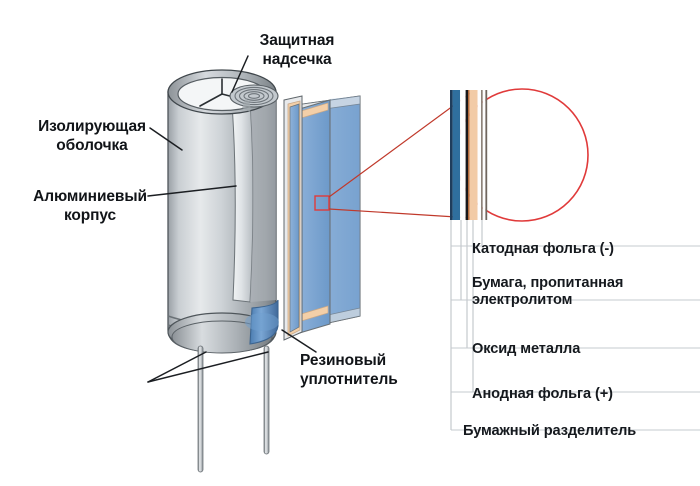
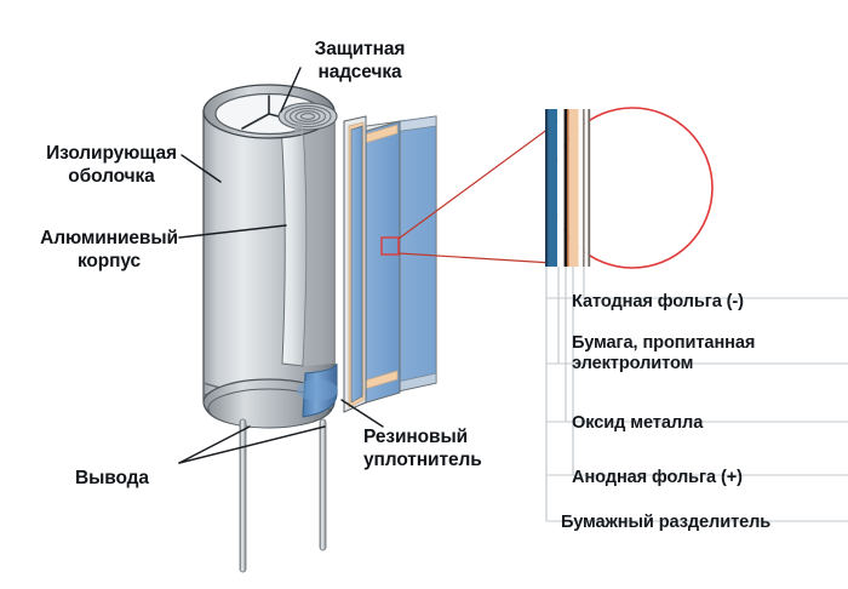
  Защитная
  надсечка
  Изолирующая
  оболочка
  Алюминиевый
  корпус
  Резиновый
  уплотнитель
+ Вывода
  Катодная фольга (-)
  Бумага, пропитанная
  электролитом
  Оксид металла
  Анодная фольга (+)
  Бумажный разделитель
